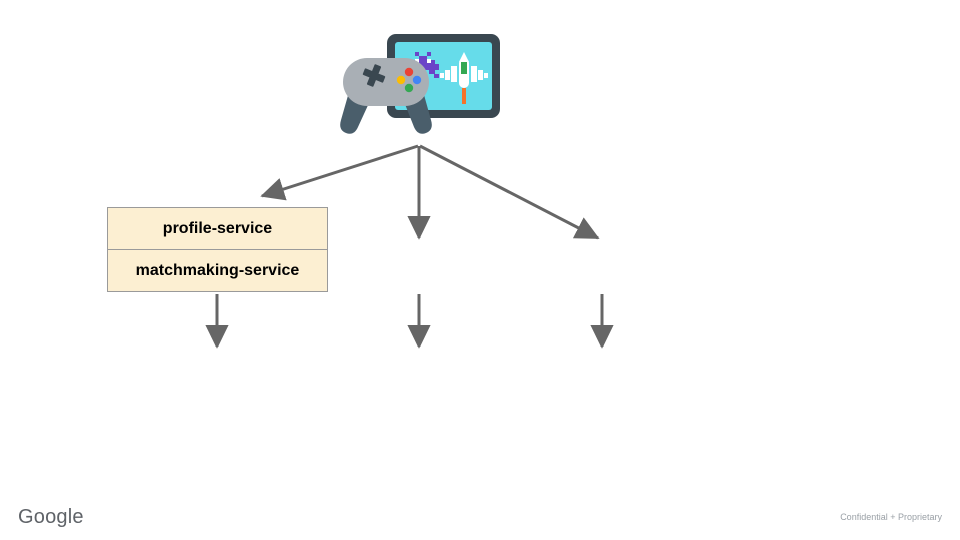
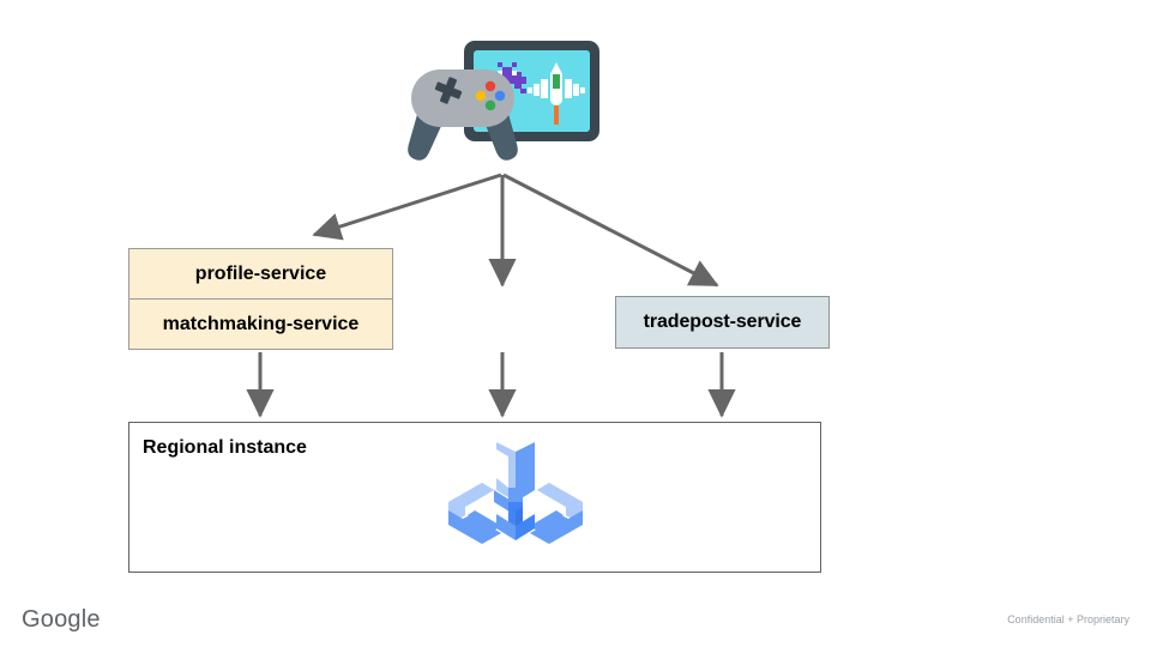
  profile-service
  matchmaking-service
+ tradepost-service
+ Regional instance
  Google
  Confidential + Proprietary
